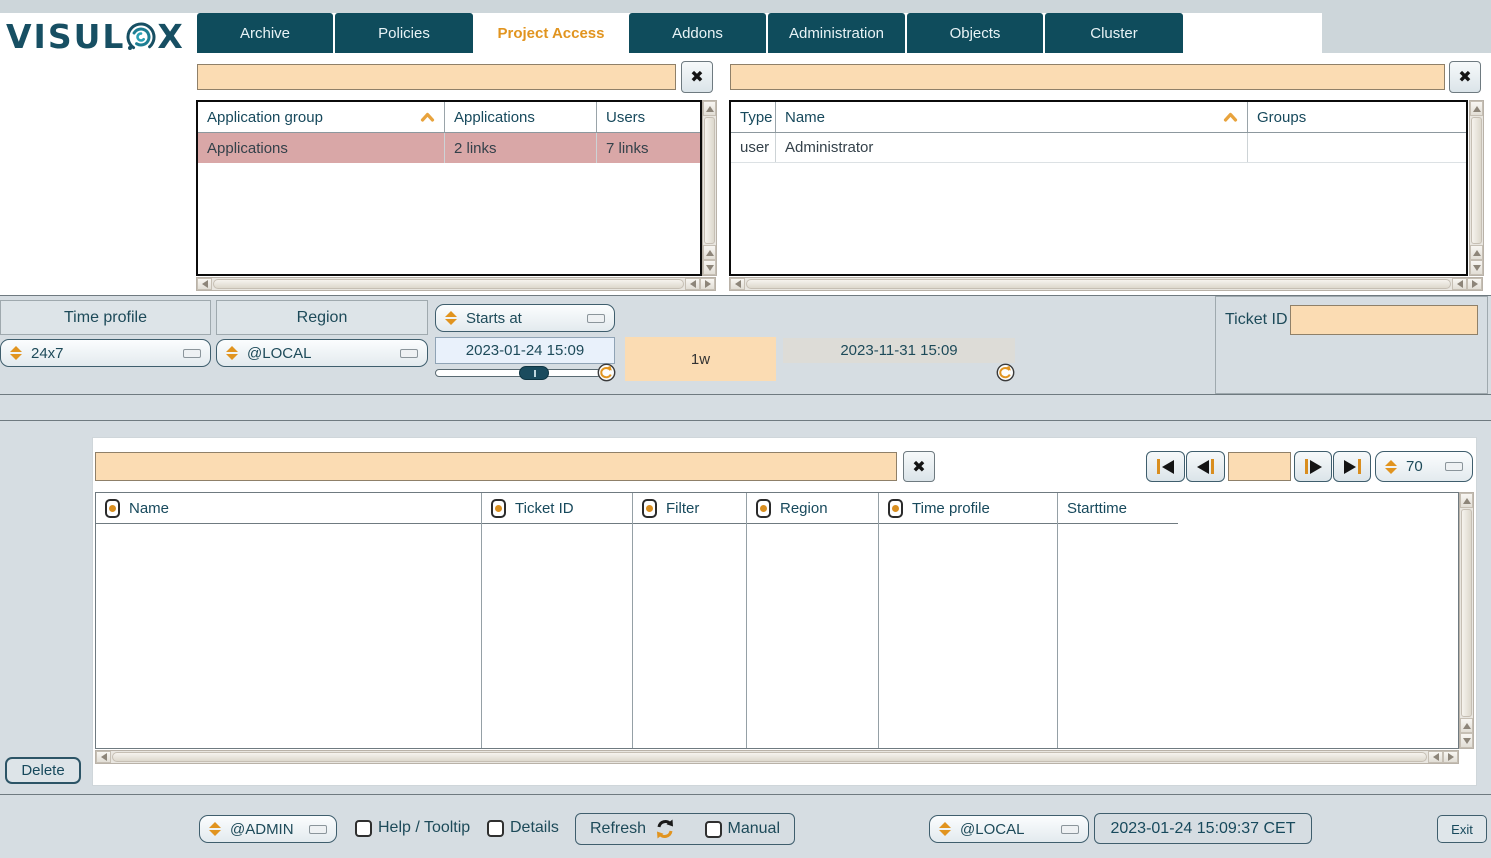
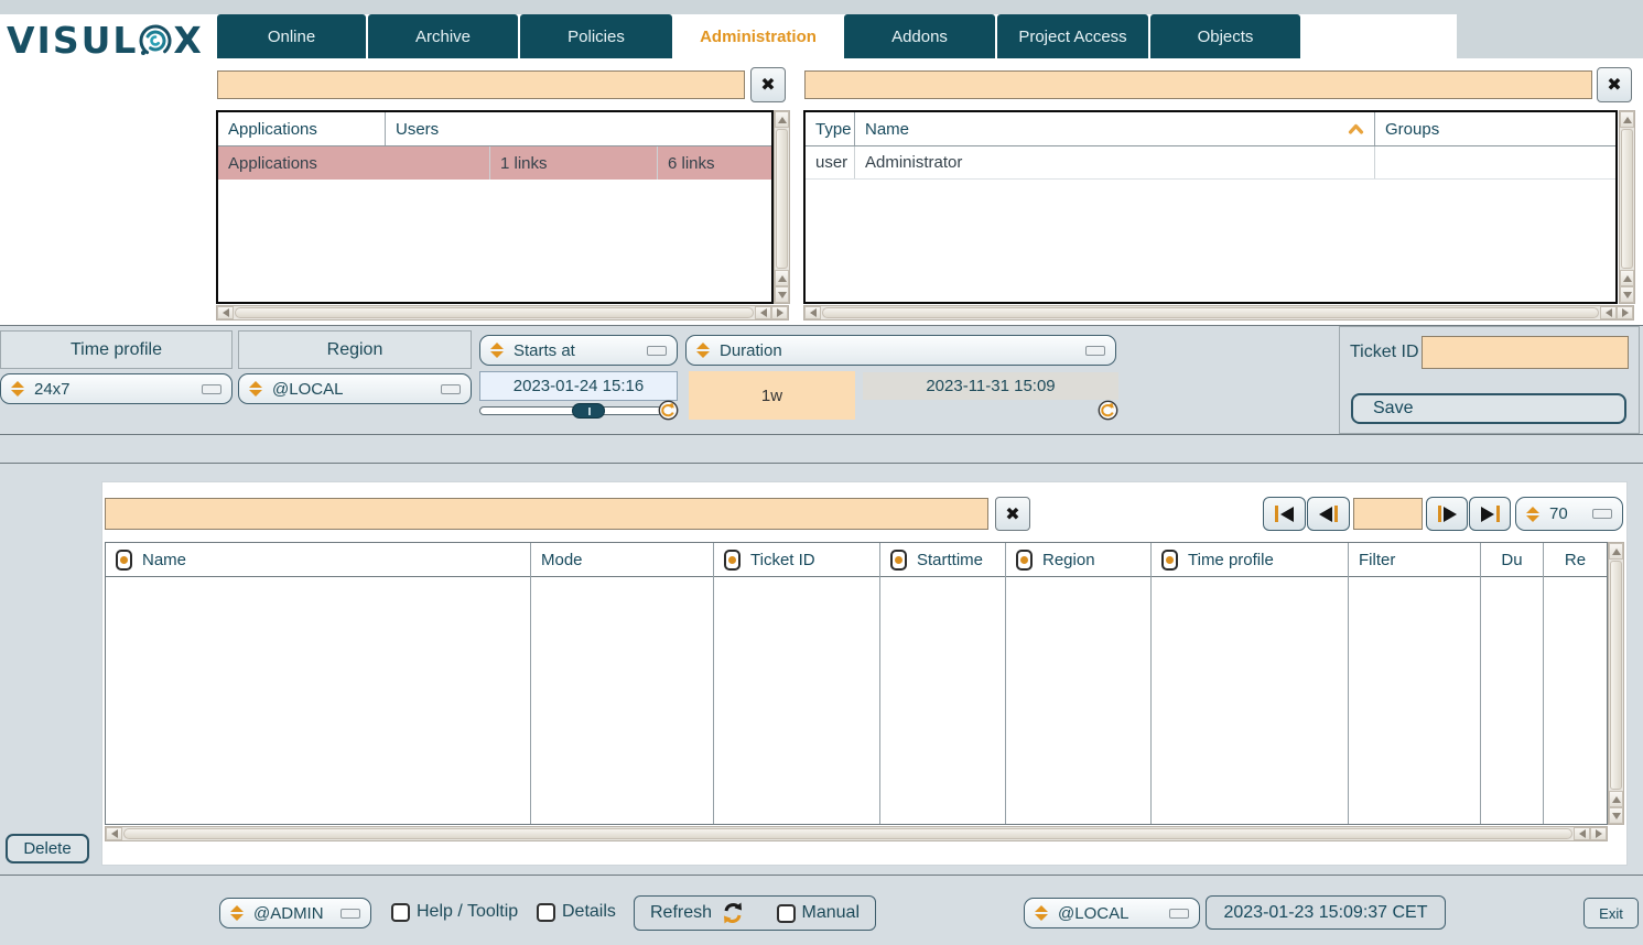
  VISUL
  X
+ Online
  Archive
  Policies
- Project Access
+ Administration
  Addons
- Administration
+ Project Access
  Objects
- Cluster
  ✖
- Application group
  Applications
  Users
  Applications
- 2 links
+ 1 links
- 7 links
+ 6 links
  ✖
  Type
  Name
  Groups
  user
  Administrator
  Time profile
  Region
  Starts at
+ Duration
  24x7
  @LOCAL
- 2023-01-24 15:09
+ 2023-01-24 15:16
  1w
  2023-11-31 15:09
  Ticket ID
+ Save
  ✖
  70
  Name
+ Mode
  Ticket ID
- Filter
+ Starttime
  Region
  Time profile
- Starttime
+ Filter
+ Du
+ Re
  Delete
  @ADMIN
  Help / Tooltip
  Details
  Refresh
  Manual
  @LOCAL
- 2023-01-24 15:09:37 CET
+ 2023-01-23 15:09:37 CET
  Exit
